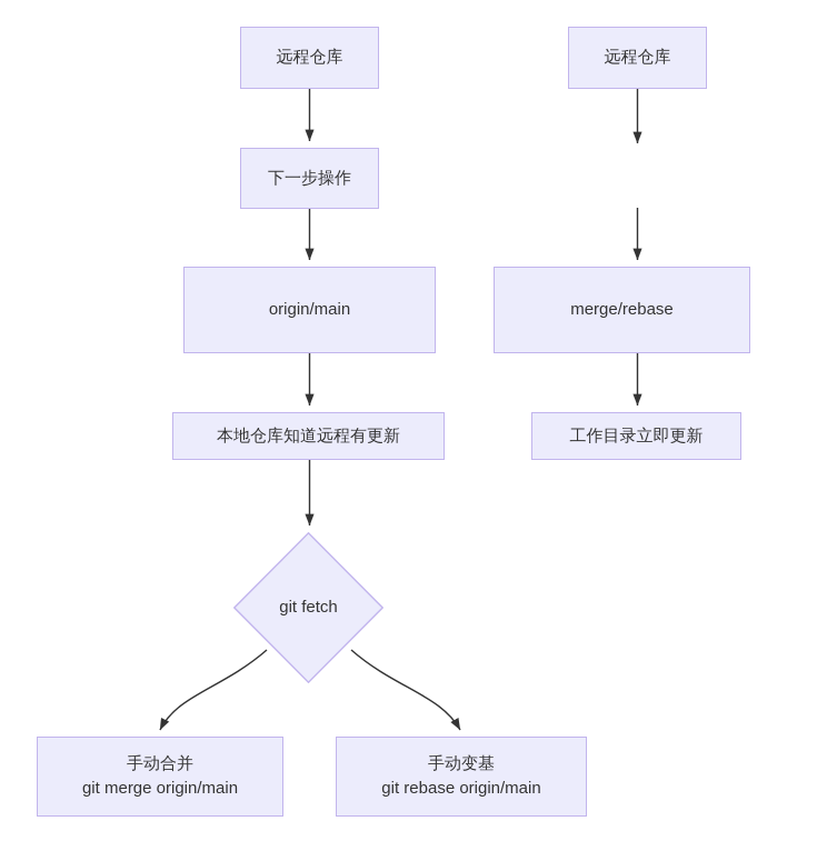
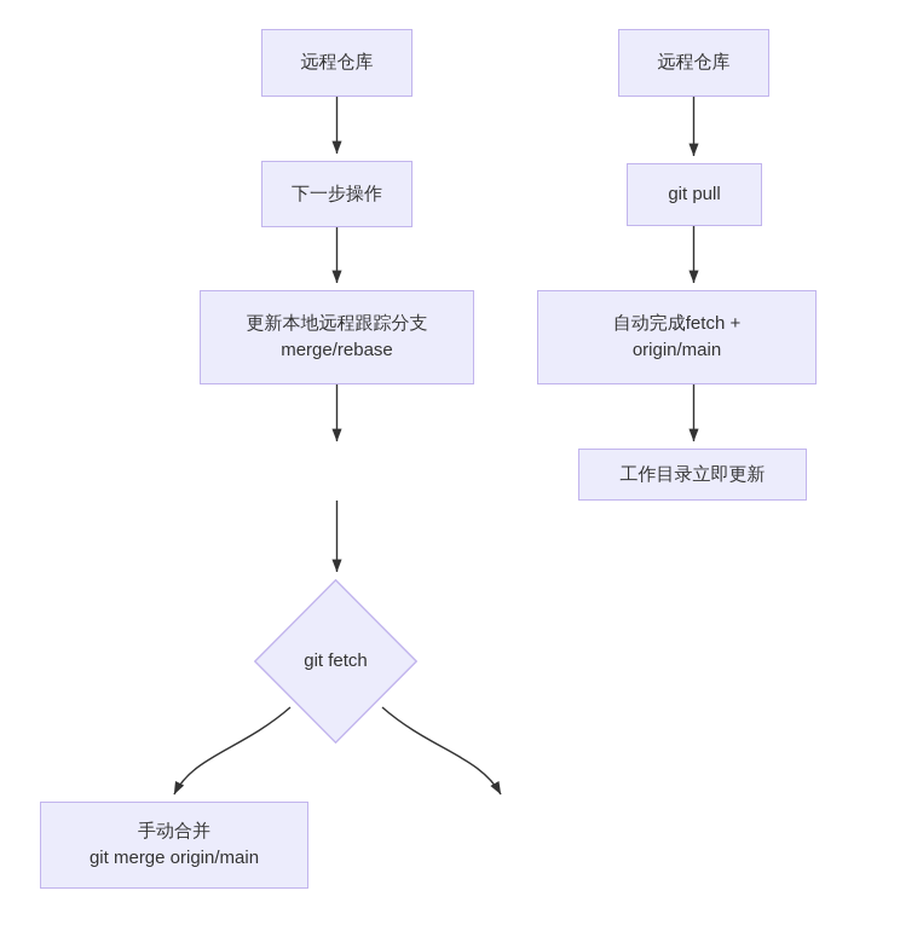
  远程仓库
  下一步操作
+ 更新本地远程跟踪分支
- origin/main
+ merge/rebase
- 本地仓库知道远程有更新
  git fetch
  手动合并
  git merge origin/main
- 手动变基
- git rebase origin/main
  远程仓库
+ git pull
+ 自动完成fetch +
- merge/rebase
+ origin/main
  工作目录立即更新
